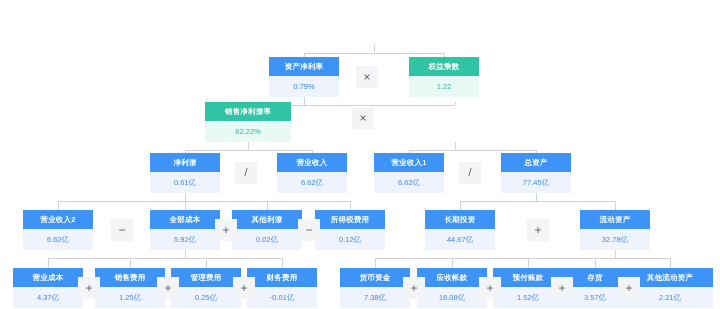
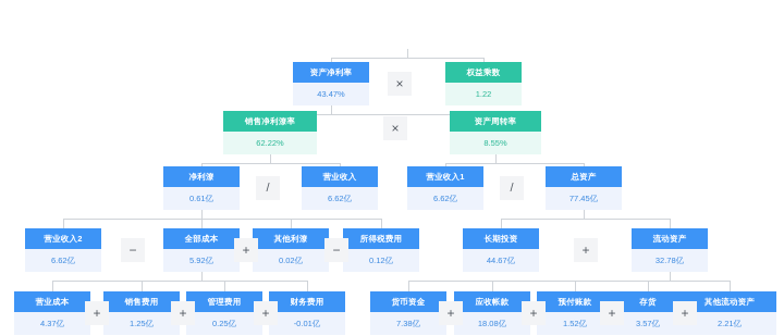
  资产净利率
- 0.79%
+ 43.47%
  ×
  权益乘数
  1.22
  销售净利潦率
  62.22%
  ×
+ 资产周转率
+ 8.55%
  净利潦
  0.61亿
  /
  营业收入
  6.62亿
  营业收入1
  6.62亿
  /
  总资产
  77.45亿
  营业收入2
  6.62亿
  −
  全部成本
  5.92亿
  +
  其他利潦
  0.02亿
  −
  所得税费用
  0.12亿
  长期投资
  44.67亿
  +
  流动资产
  32.78亿
  营业成本
  4.37亿
  +
  销售费用
  1.25亿
  +
  管理费用
  0.25亿
  +
  财务费用
  -0.01亿
  货币资金
  7.38亿
  +
  应收帐款
  18.08亿
  +
  预付账款
  1.52亿
  +
  存货
  3.57亿
  +
  其他流动资产
  2.21亿
